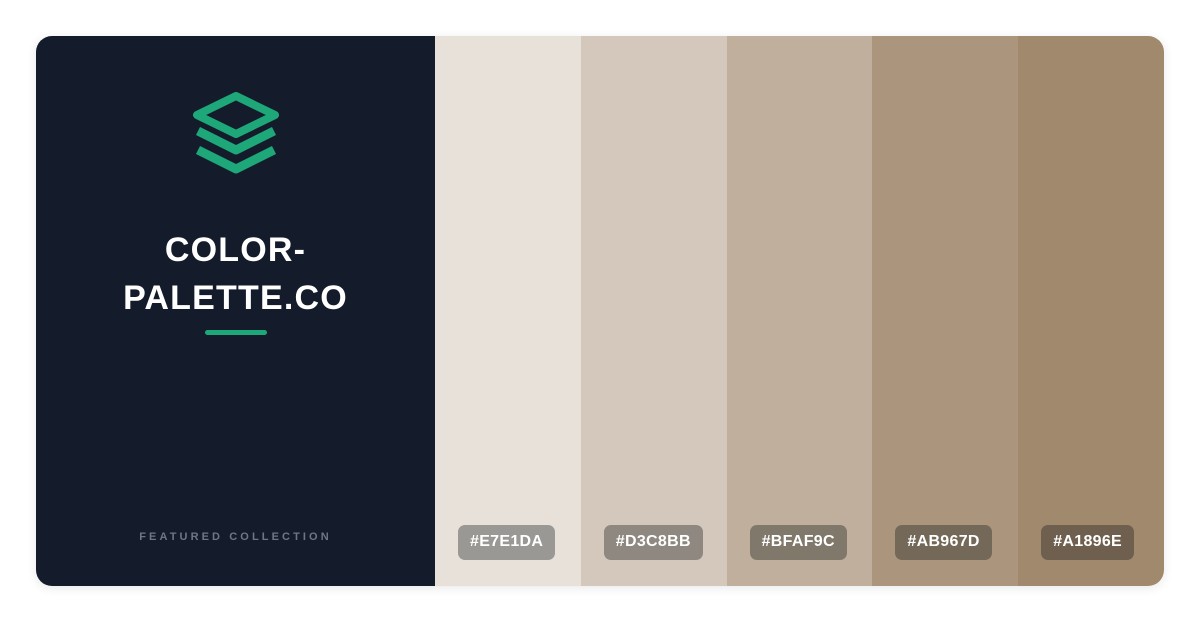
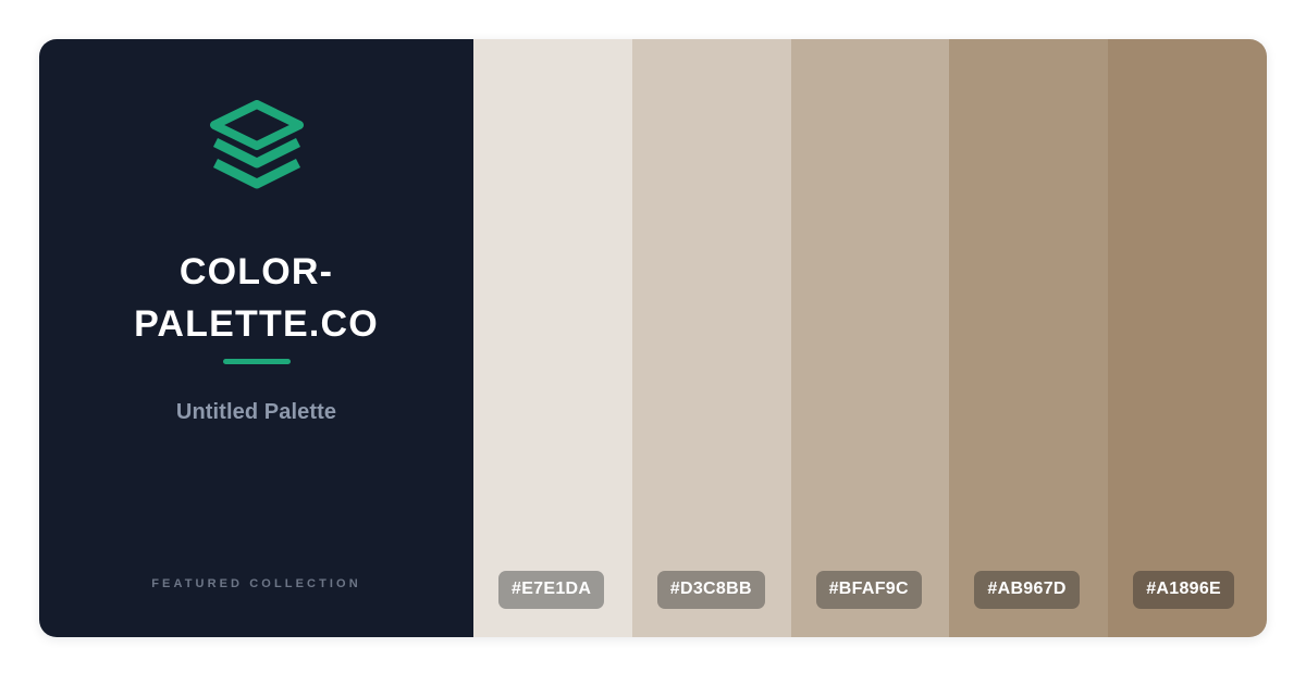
  COLOR-PALETTE.CO
+ Untitled Palette
  FEATURED COLLECTION
  #E7E1DA
  #D3C8BB
  #BFAF9C
  #AB967D
  #A1896E
